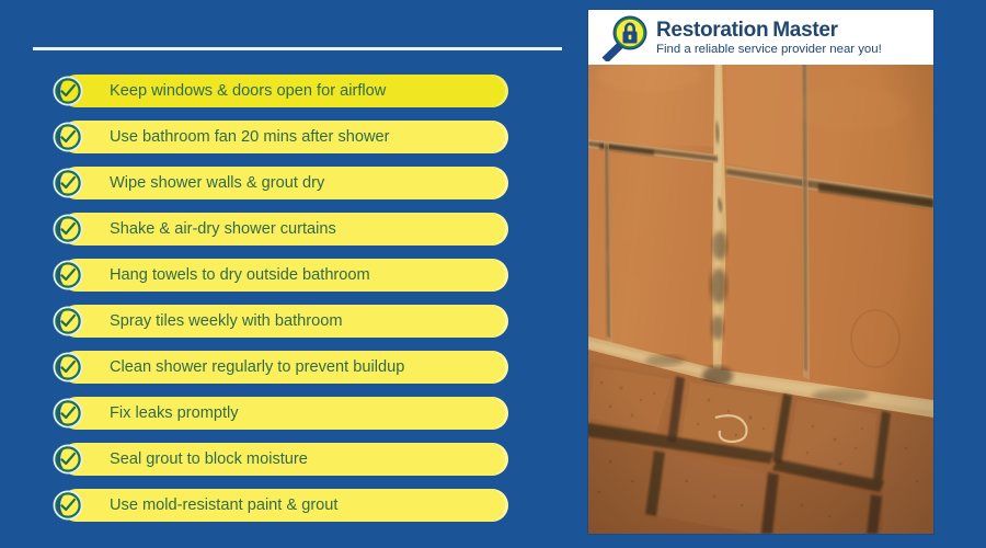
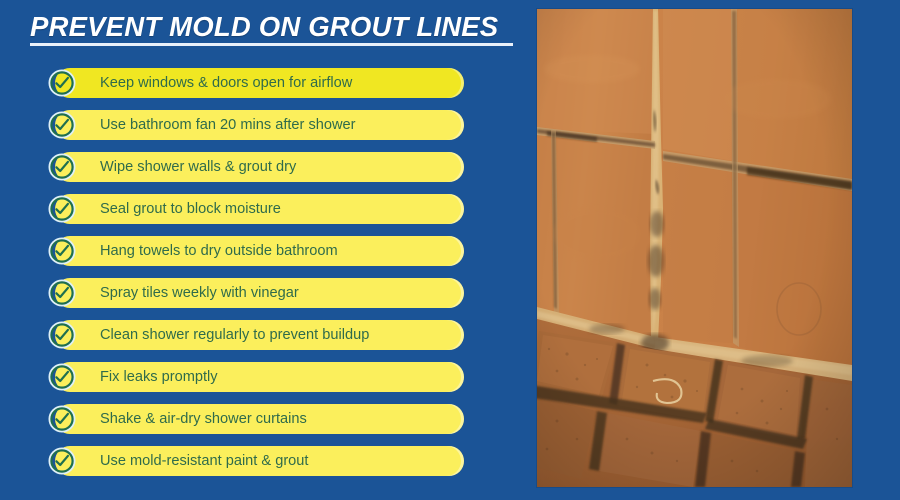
+ PREVENT MOLD ON GROUT LINES
  Keep windows & doors open for airflow
  Use bathroom fan 20 mins after shower
  Wipe shower walls & grout dry
- Shake & air-dry shower curtains
+ Seal grout to block moisture
  Hang towels to dry outside bathroom
- Spray tiles weekly with bathroom
+ Spray tiles weekly with vinegar
  Clean shower regularly to prevent buildup
  Fix leaks promptly
- Seal grout to block moisture
+ Shake & air-dry shower curtains
  Use mold-resistant paint & grout
- Restoration Master
- Find a reliable service provider near you!
